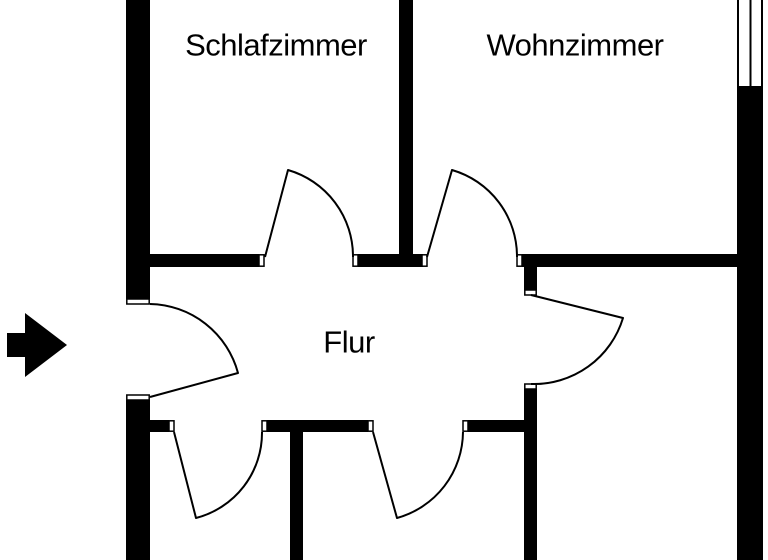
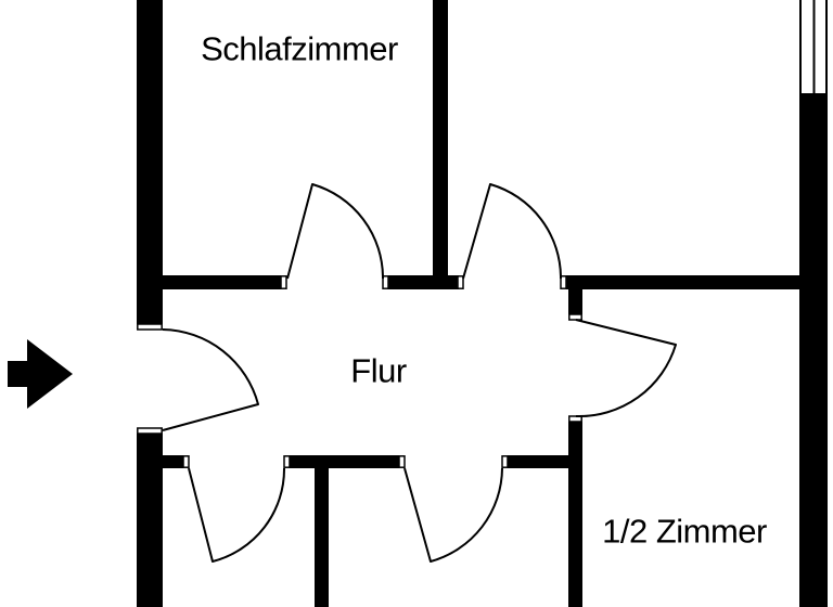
  Schlafzimmer
- Wohnzimmer
  Flur
+ 1/2 Zimmer
